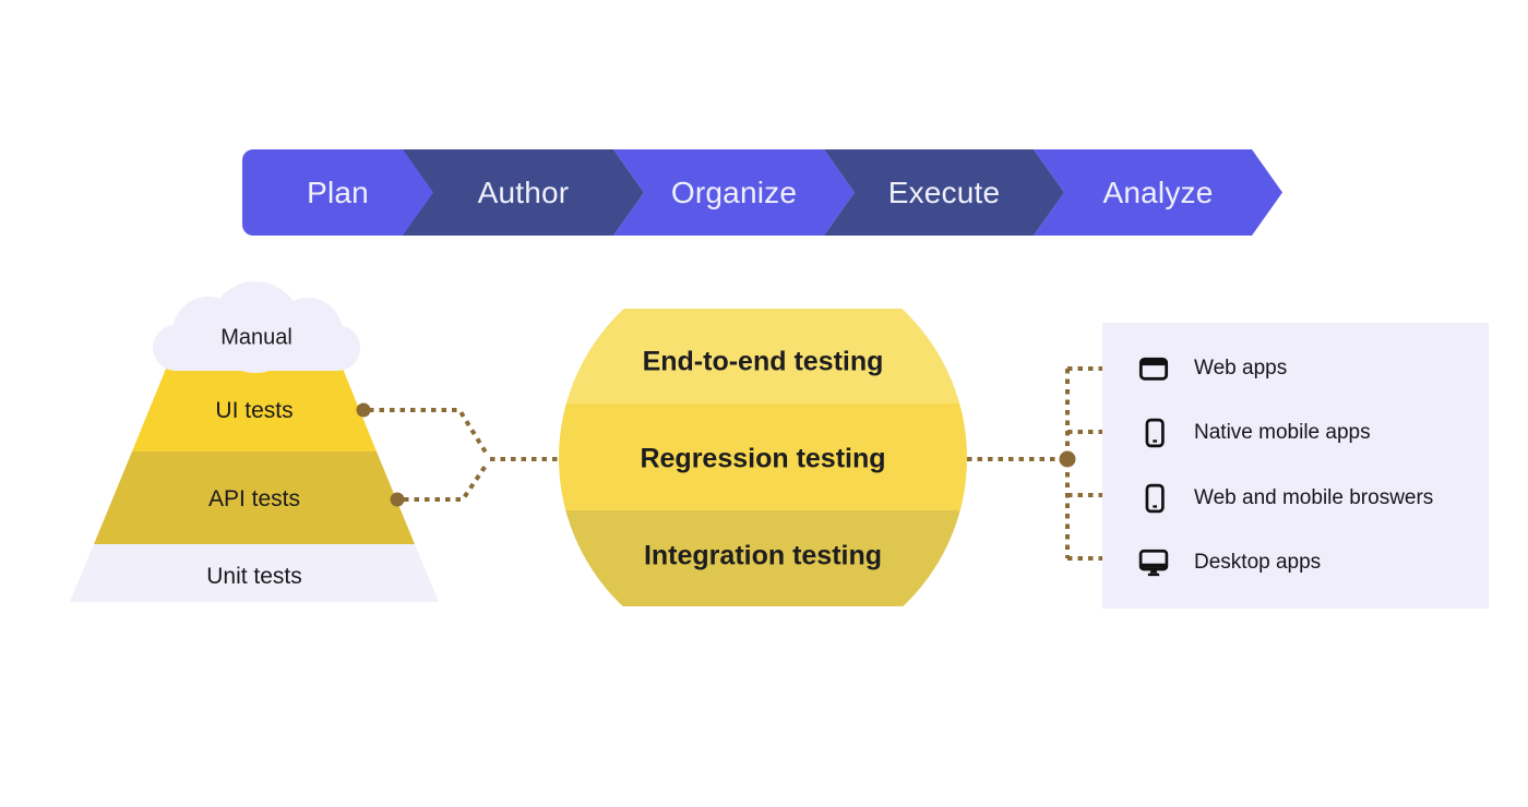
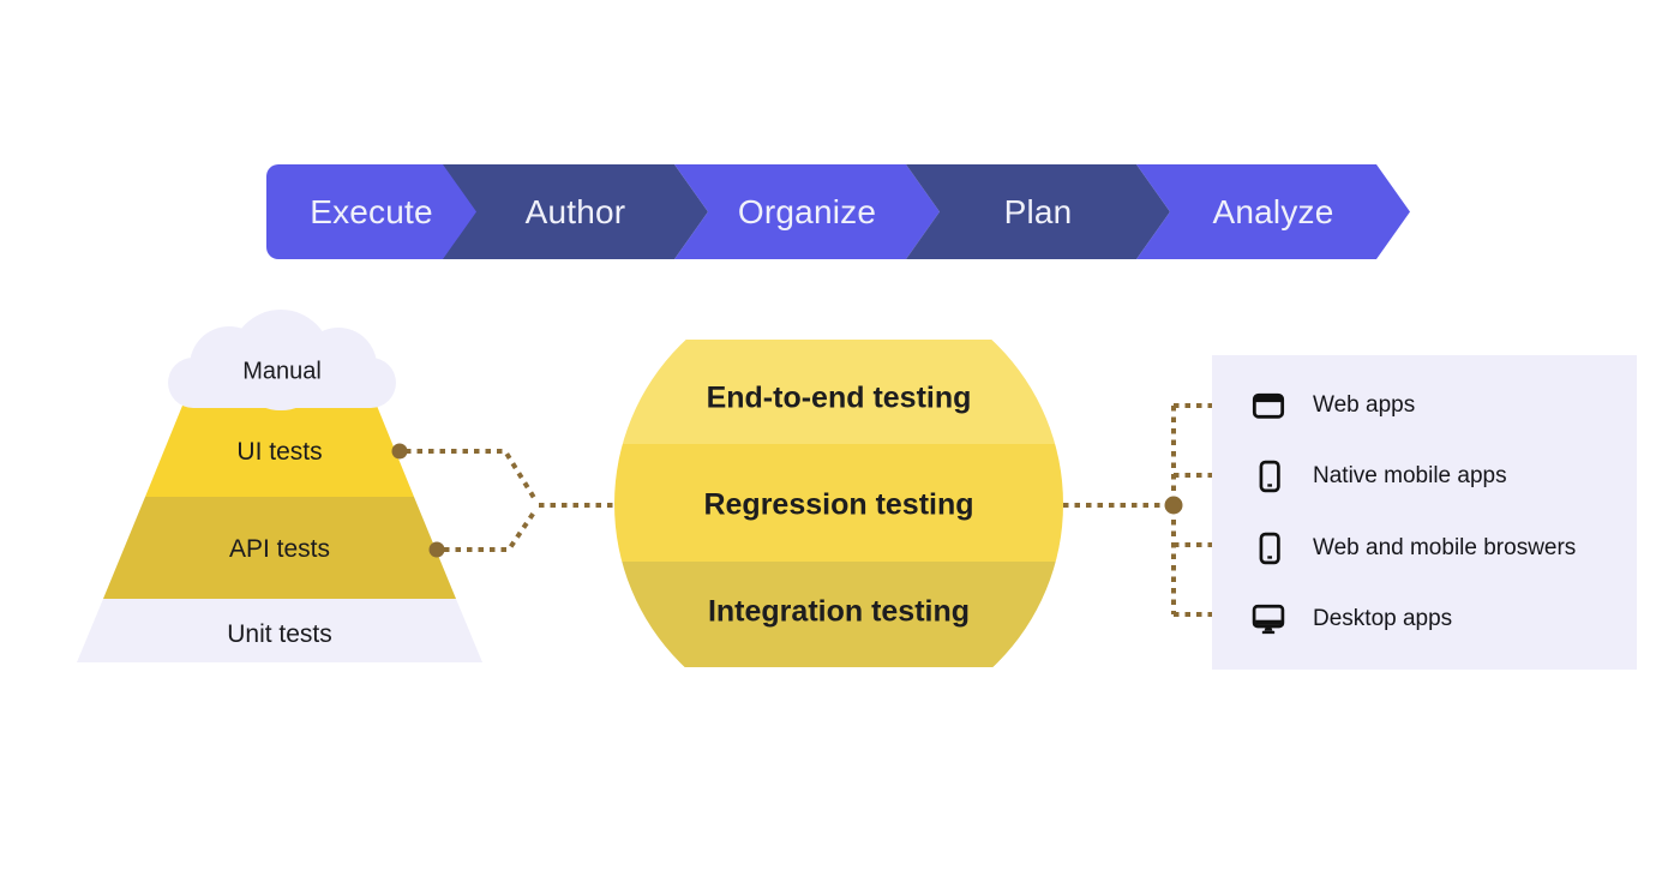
- Plan
+ Execute
  Author
  Organize
- Execute
+ Plan
  Analyze
  UI tests
  API tests
  Unit tests
  Manual
  End-to-end testing
  Regression testing
  Integration testing
  Web apps
  Native mobile apps
  Web and mobile broswers
  Desktop apps
